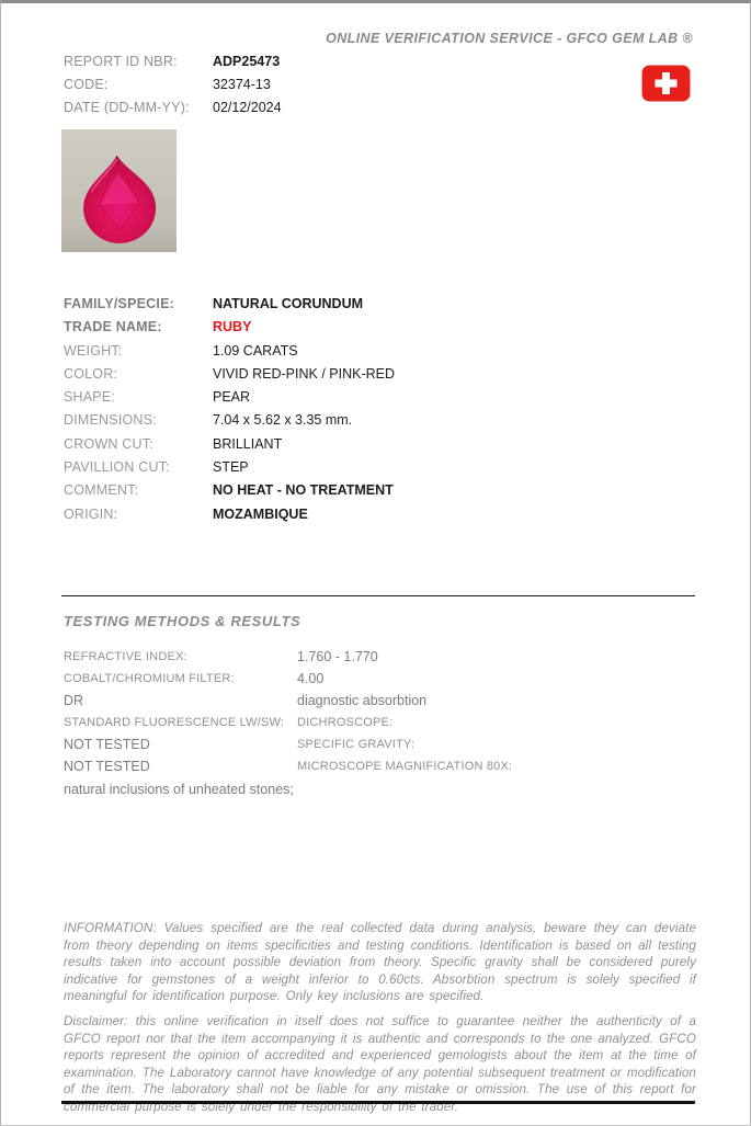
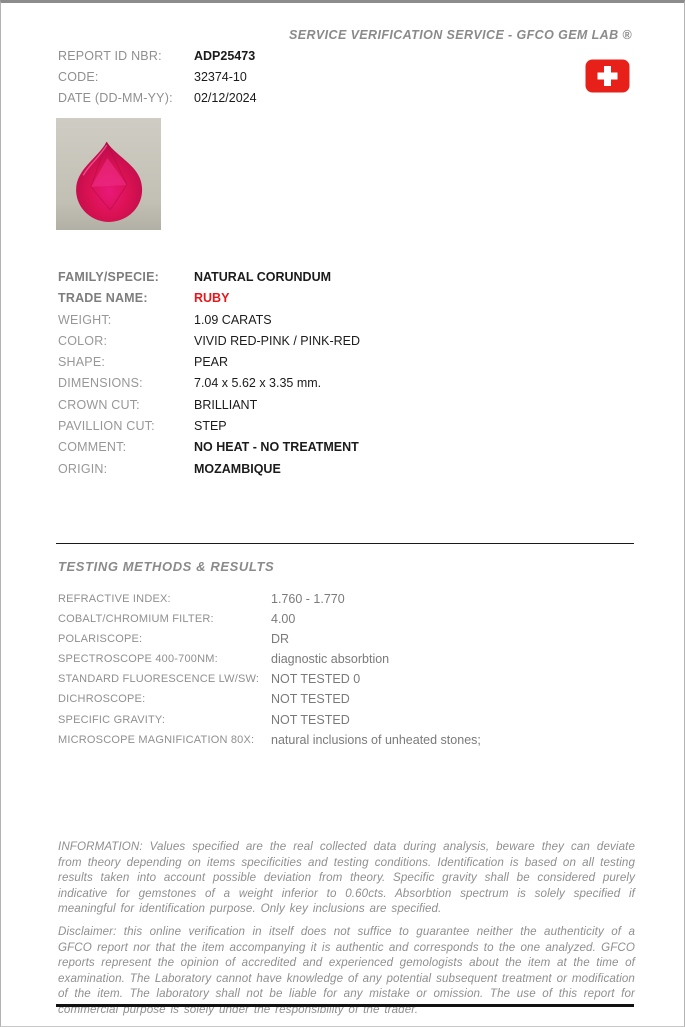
- ONLINE VERIFICATION SERVICE - GFCO GEM LAB ®
+ SERVICE VERIFICATION SERVICE - GFCO GEM LAB ®
  REPORT ID NBR:
  ADP25473
  CODE:
- 32374-13
+ 32374-10
  DATE (DD-MM-YY):
  02/12/2024
  FAMILY/SPECIE:
  NATURAL CORUNDUM
  TRADE NAME:
  RUBY
  WEIGHT:
  1.09 CARATS
  COLOR:
  VIVID RED-PINK / PINK-RED
  SHAPE:
  PEAR
  DIMENSIONS:
  7.04 x 5.62 x 3.35 mm.
  CROWN CUT:
  BRILLIANT
  PAVILLION CUT:
  STEP
  COMMENT:
  NO HEAT - NO TREATMENT
  ORIGIN:
  MOZAMBIQUE
  TESTING METHODS & RESULTS
  REFRACTIVE INDEX:
  1.760 - 1.770
  COBALT/CHROMIUM FILTER:
  4.00
+ POLARISCOPE:
  DR
+ SPECTROSCOPE 400-700NM:
  diagnostic absorbtion
  STANDARD FLUORESCENCE LW/SW:
+ NOT TESTED 0
  DICHROSCOPE:
  NOT TESTED
  SPECIFIC GRAVITY:
  NOT TESTED
  MICROSCOPE MAGNIFICATION 80X:
  natural inclusions of unheated stones;
  INFORMATION: Values specified are the real collected data during analysis, beware they can deviate from theory depending on items specificities and testing conditions. Identification is based on all testing results taken into account possible deviation from theory. Specific gravity shall be considered purely indicative for gemstones of a weight inferior to 0.60cts. Absorbtion spectrum is solely specified if meaningful for identification purpose. Only key inclusions are specified.
  Disclaimer: this online verification in itself does not suffice to guarantee neither the authenticity of a GFCO report nor that the item accompanying it is authentic and corresponds to the one analyzed. GFCO reports represent the opinion of accredited and experienced gemologists about the item at the time of examination. The Laboratory cannot have knowledge of any potential subsequent treatment or modification of the item. The laboratory shall not be liable for any mistake or omission. The use of this report for commercial purpose is solely under the responsibility of the trader.
